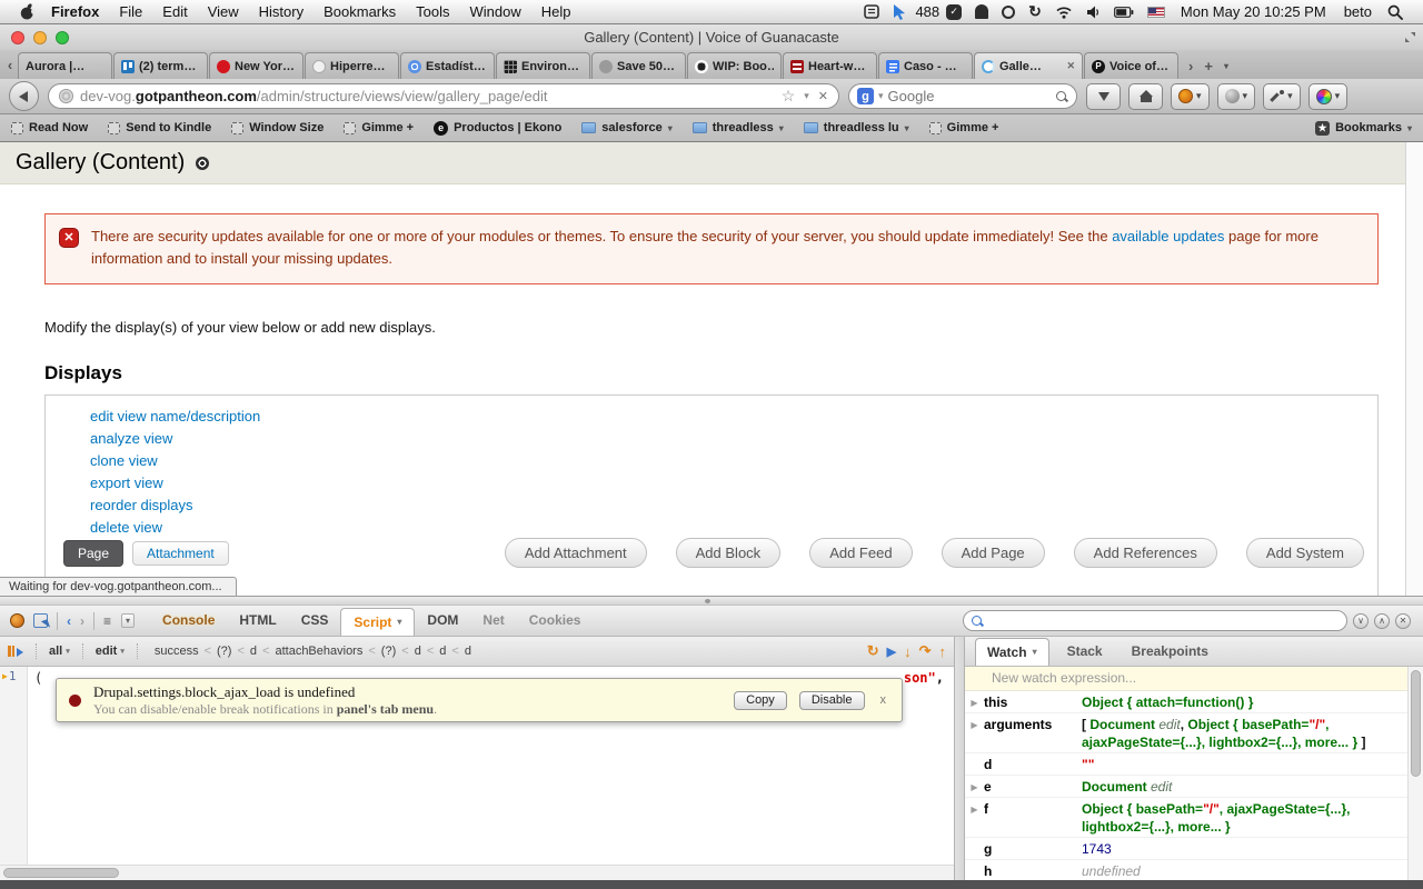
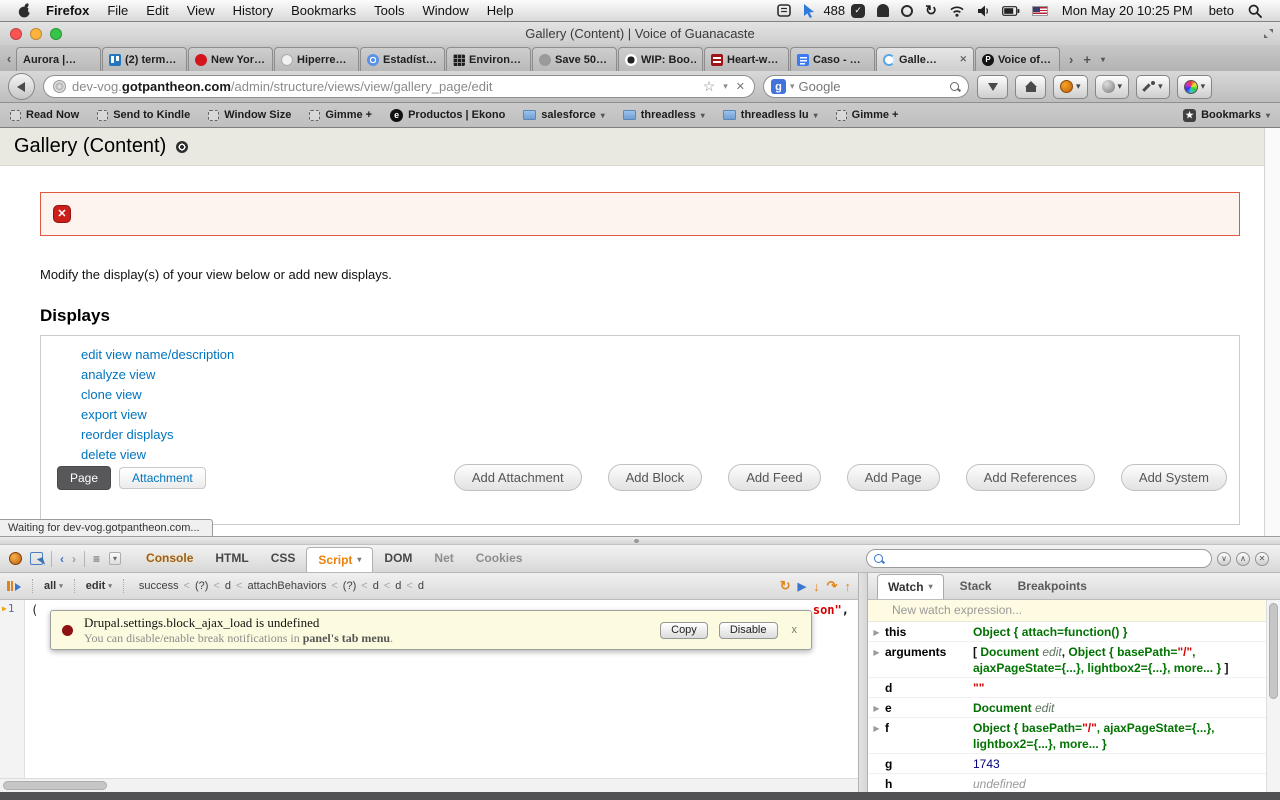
  Firefox
  File
  Edit
  View
  History
  Bookmarks
  Tools
  Window
  Help
  488
  ✓
  ↻
  Mon May 20 10:25 PM
  beto
  Gallery (Content) | Voice of Guanacaste
  ‹
  Aurora |…
  (2) term…
  New Yor…
  Hiperre…
  Estadíst…
  Environ…
  Save 50…
  WIP: Boo…
  Heart-w…
  Caso - …
  Galle…
  ✕
  P
  Voice of…
  ›
  +
  ▾
  dev-vog.gotpantheon.com/admin/structure/views/view/gallery_page/edit
  ☆
  ▾
  ✕
  g
  ▾
  Google
  ▾
  ▾
  ▾
  ▾
  Read Now
  Send to Kindle
  Window Size
  Gimme +
  e
  Productos | Ekono
  salesforce
  ▾
  threadless
  ▾
  threadless lu
  ▾
  Gimme +
  ★
  Bookmarks
  ▾
  Gallery (Content)
  ✕
- There are security updates available for one or more of your modules or themes. To ensure the security of your server, you should update immediately! See the available updates page for more information and to install your missing updates.
  Modify the display(s) of your view below or add new displays.
  Displays
  edit view name/description
  analyze view
  clone view
  export view
  reorder displays
  delete view
  Page
  Attachment
  Add Attachment
  Add Block
  Add Feed
  Add Page
  Add References
  Add System
  Waiting for dev-vog.gotpantheon.com...
  ‹
  ›
  ≡
  ▾
  Console
  HTML
  CSS
  Script
  ▾
  DOM
  Net
  Cookies
  ∨
  ∧
  ✕
  all
  edit
  success
  <
  (?)
  <
  d
  <
  attachBehaviors
  <
  (?)
  <
  d
  <
  d
  <
  d
  ↻
  ▶
  ↓
  ↷
  ↑
  ▶
  1
  (
  son",
  Drupal.settings.block_ajax_load is undefined
  You can disable/enable break notifications in panel's tab menu.
  Copy
  Disable
  x
  Watch
  ▾
  Stack
  Breakpoints
  New watch expression...
  ▶
  this
  Object { attach=function() }
  ▶
  arguments
  [ Document edit, Object { basePath="/", ajaxPageState={...}, lightbox2={...}, more... } ]
  d
  ""
  ▶
  e
  Document edit
  ▶
  f
  Object { basePath="/", ajaxPageState={...}, lightbox2={...}, more... }
  g
  1743
  h
  undefined
